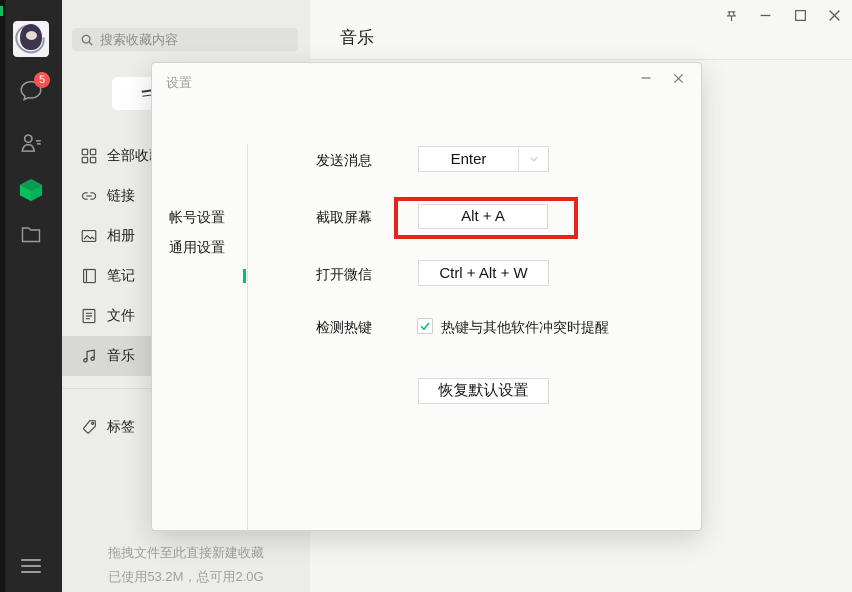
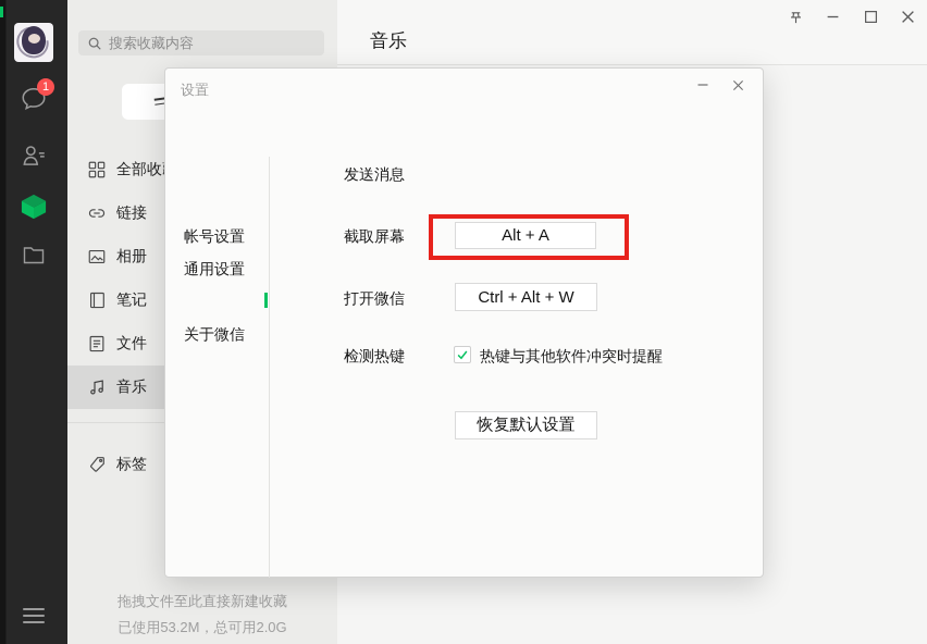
- 5
+ 1
  搜索收藏内容
  全部收
  链接
  相册
  笔记
  文件
  音乐
  标签
  拖拽文件至此直接新建收藏
  已使用53.2M，总可用2.0G
  音乐
  设置
  帐号设置
  通用设置
+ 关于微信
  发送消息
- Enter
  截取屏幕
  Alt + A
  打开微信
  Ctrl + Alt + W
  检测热键
  热键与其他软件冲突时提醒
  恢复默认设置
